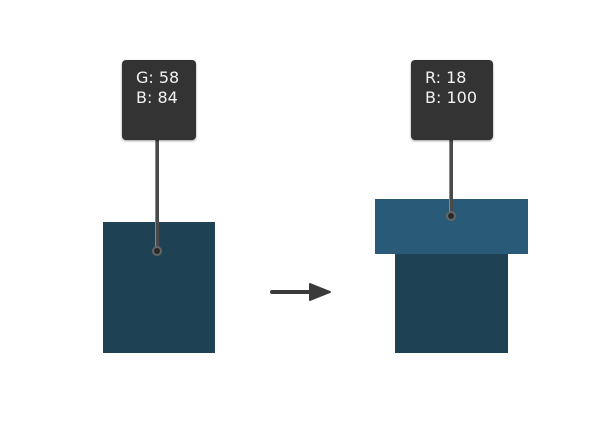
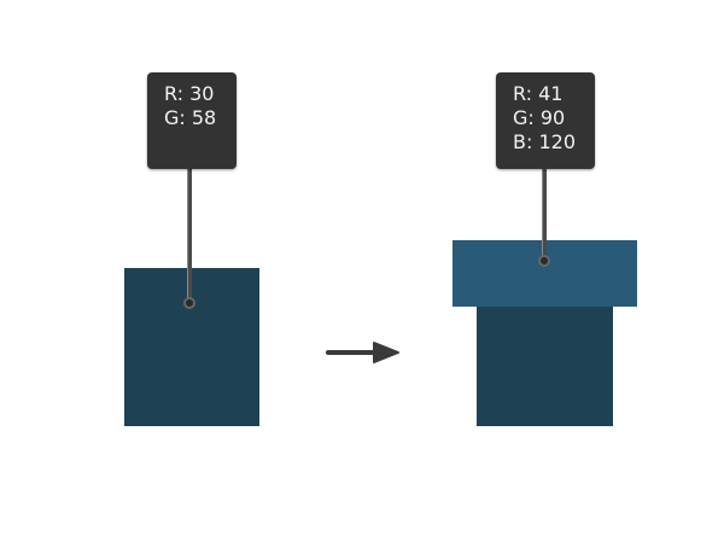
+ R: 30
  G: 58
- B: 84
- R: 18
+ R: 41
+ G: 90
- B: 100
+ B: 120
